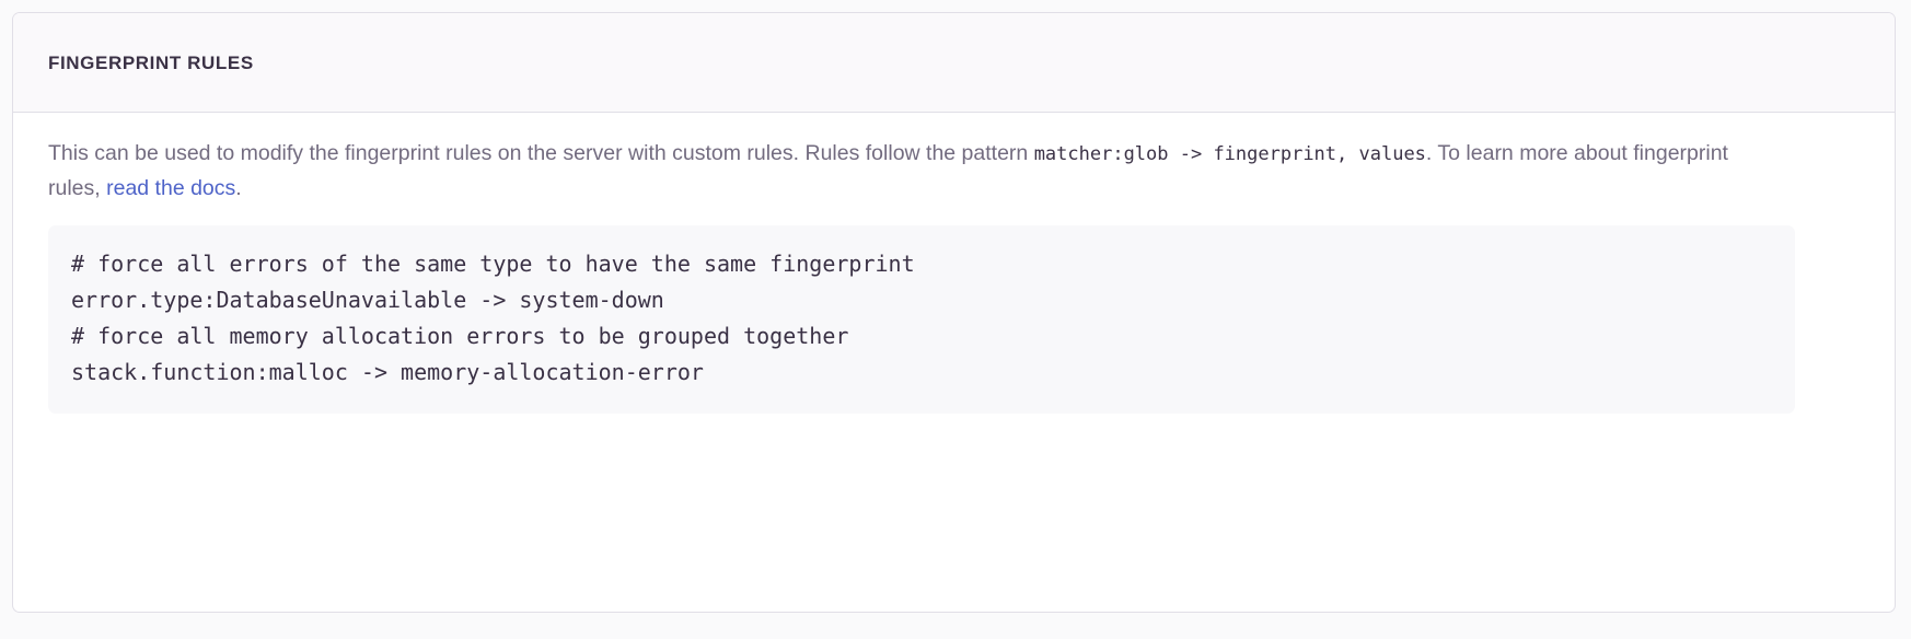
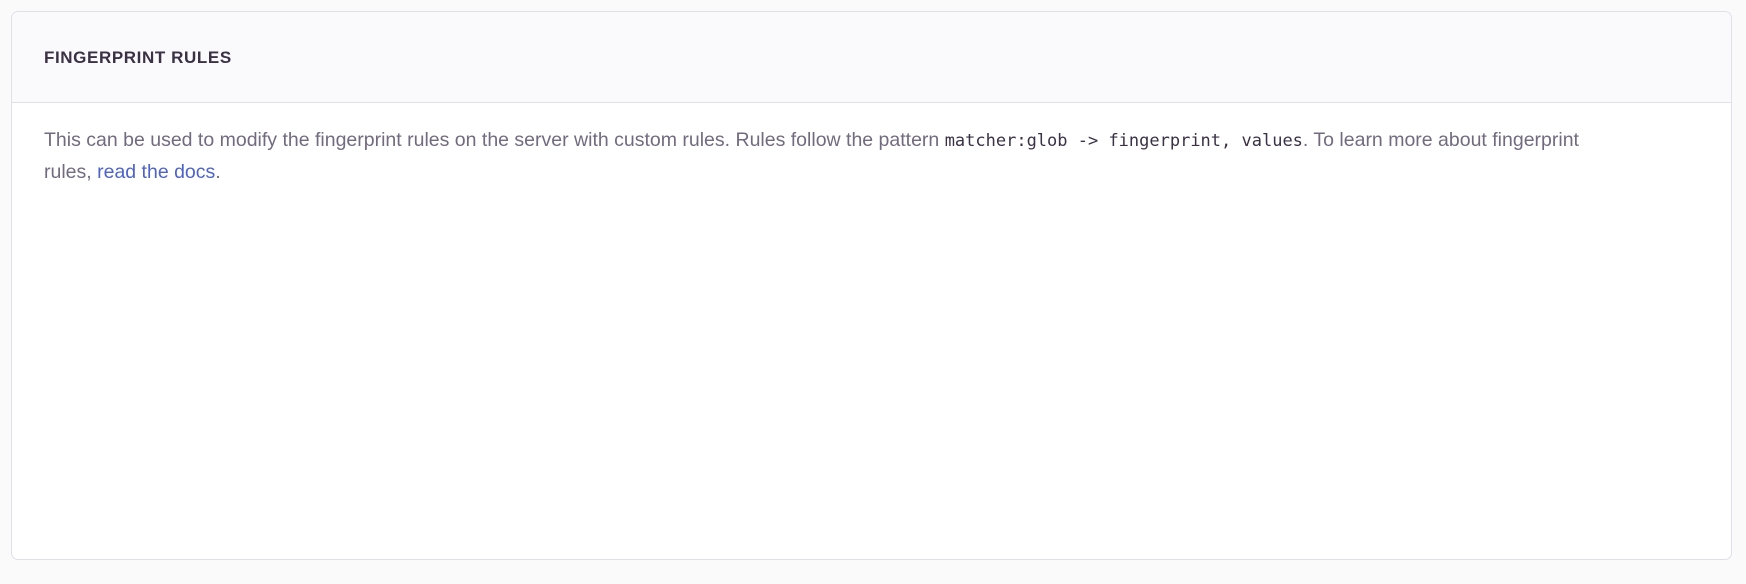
  FINGERPRINT RULES
  This can be used to modify the fingerprint rules on the server with custom rules. Rules follow the pattern matcher:glob -> fingerprint, values. To learn more about fingerprint rules, read the docs.
- # force all errors of the same type to have the same fingerprint
- error.type:DatabaseUnavailable -> system-down
- # force all memory allocation errors to be grouped together
- stack.function:malloc -> memory-allocation-error
